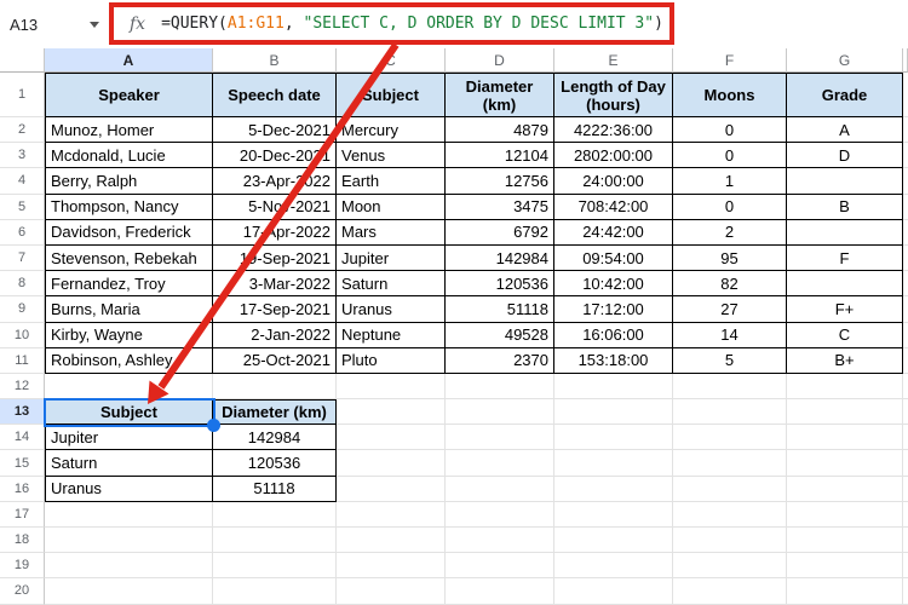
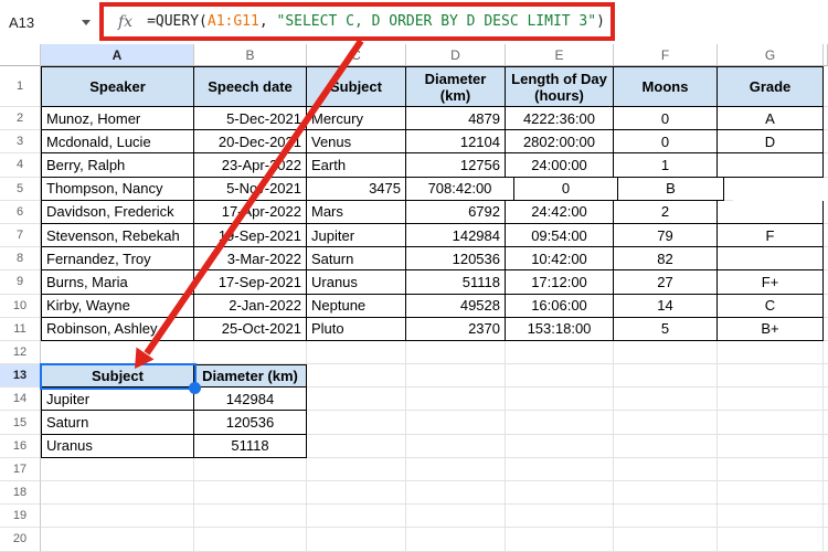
  A13
  fx
  =QUERY(A1:G11, "SELECT C, D ORDER BY D DESC LIMIT 3")
  A
  B
  C
  D
  E
  F
  G
  1
  Speaker
  Speech date
  Subject
  Diameter (km)
  Length of Day (hours)
  Moons
  Grade
  2
  Munoz, Homer
  5-Dec-2021
  Mercury
  4879
  4222:36:00
  0
  A
  3
  Mcdonald, Lucie
  20-Dec-201
  Venus
  12104
  2802:00:00
  0
  D
  4
  Berry, Ralph
  23-Apr-022
  Earth
  12756
  24:00:00
  1
  5
  Thompson, Nancy
  5-No-2021
- Moon
  3475
  708:42:00
  0
  B
  6
  Davidson, Frederick
  17pr-2022
  Mars
  6792
  24:42:00
  2
  7
  Stevenson, Rebekah
  1-Sep-2021
  Jupiter
  142984
  09:54:00
- 95
+ 79
  F
  8
  Fernandez, Troy
  3-Mar-2022
  Saturn
  120536
  10:42:00
  82
  9
  Burns, Maria
  17-Sep-2021
  Uranus
  51118
  17:12:00
  27
  F+
  10
  Kirby, Wayne
  2-Jan-2022
  Neptune
  49528
  16:06:00
  14
  C
  11
  Robinson, Ashley
  25-Oct-2021
  Pluto
  2370
  153:18:00
  5
  B+
  12
  13
  Subject
  Diameter (km)
  14
  Jupiter
  142984
  15
  Saturn
  120536
  16
  Uranus
  51118
  17
  18
  19
  20
